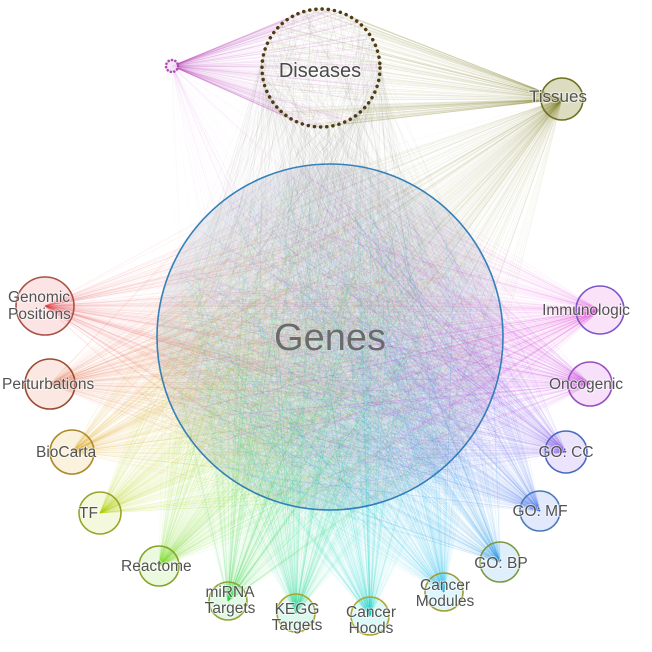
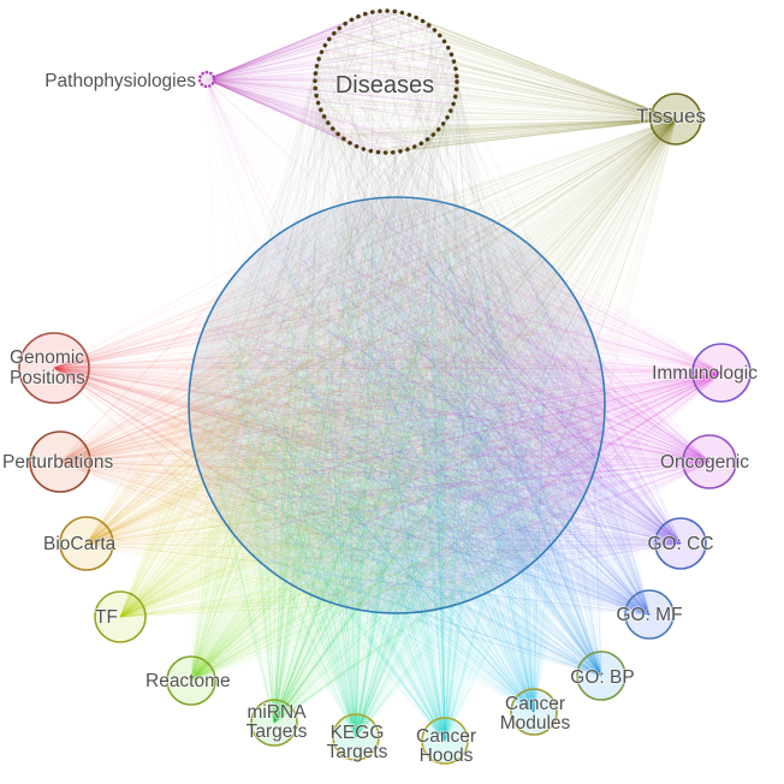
- Genes
  Diseases
+ Pathophysiologies
  Tissues
  Genomic Positions
  Perturbations
  BioCarta
  TF
  Reactome
  miRNA Targets
  KEGG Targets
  Cancer Hoods
  Cancer Modules
  GO: BP
  GO: MF
  GO: CC
  Oncogenic
  Immunologic
